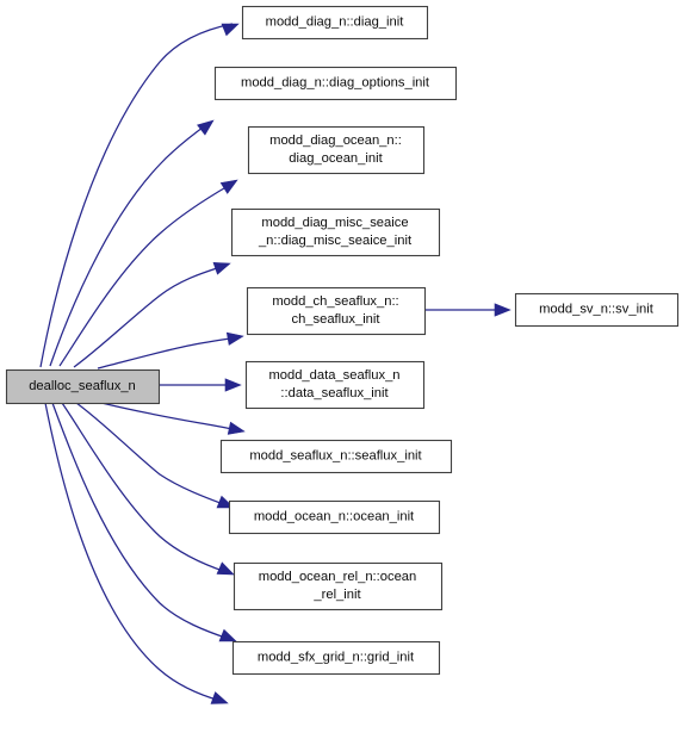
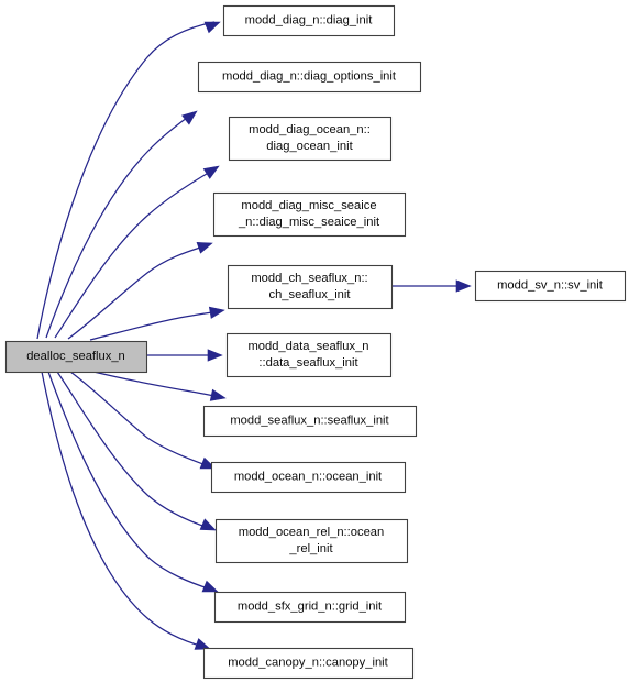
  modd_diag_n::diag_init
  modd_diag_n::diag_options_init
  modd_diag_ocean_n::
  diag_ocean_init
  modd_diag_misc_seaice
  _n::diag_misc_seaice_init
  modd_ch_seaflux_n::
  ch_seaflux_init
  modd_data_seaflux_n
  ::data_seaflux_init
  modd_seaflux_n::seaflux_init
  modd_ocean_n::ocean_init
  modd_ocean_rel_n::ocean
  _rel_init
  modd_sfx_grid_n::grid_init
+ modd_canopy_n::canopy_init
  modd_sv_n::sv_init
  dealloc_seaflux_n
